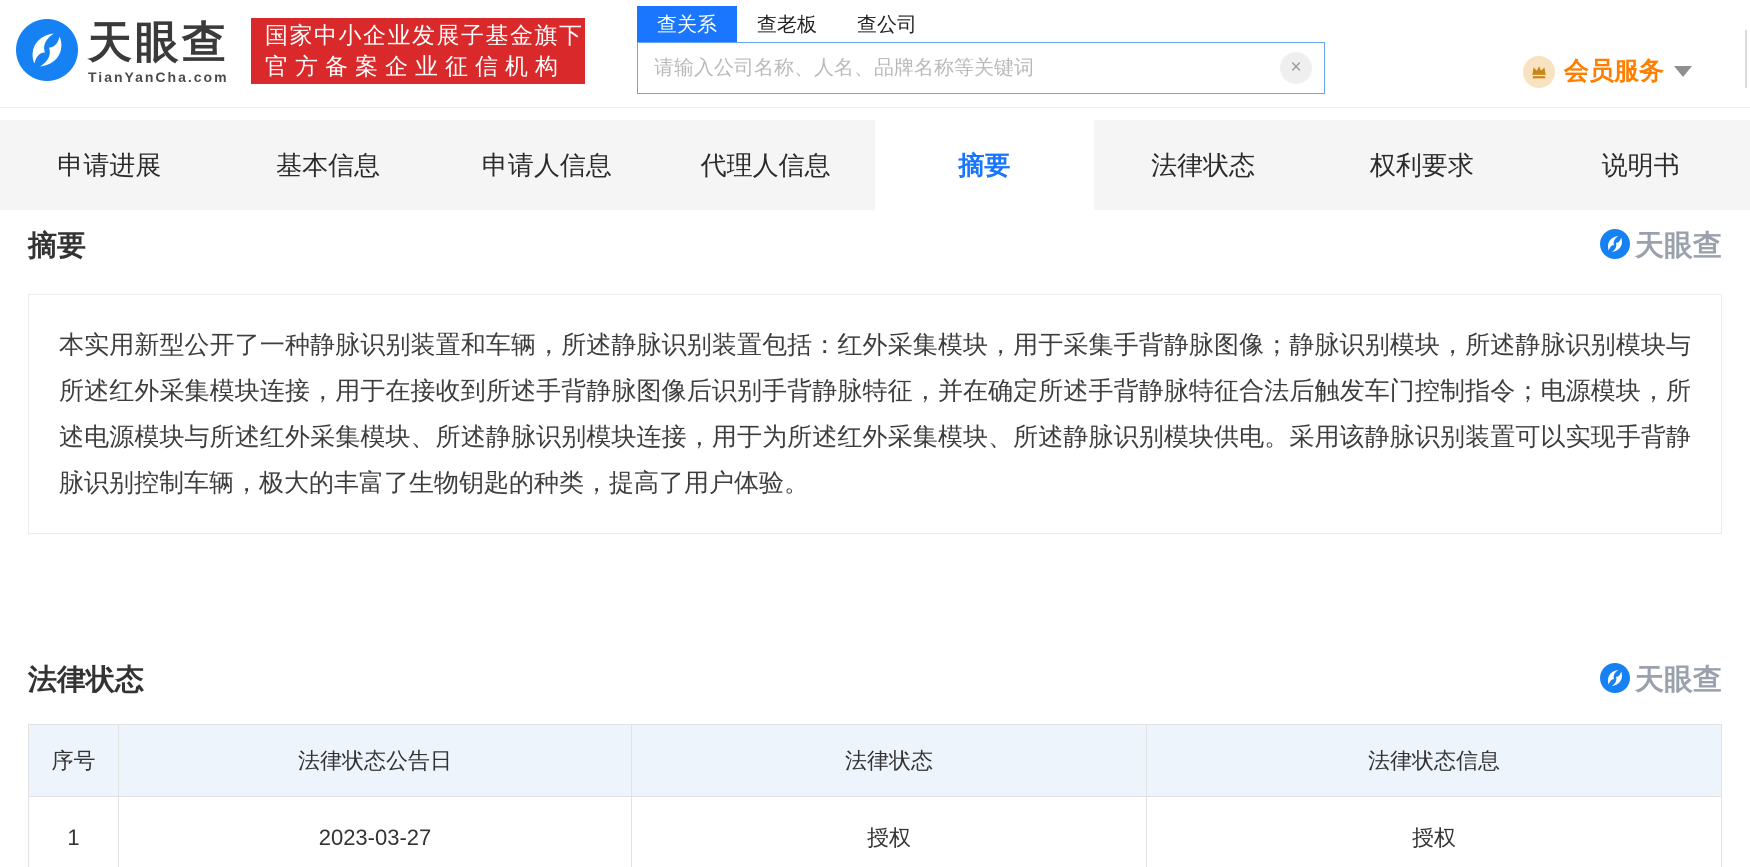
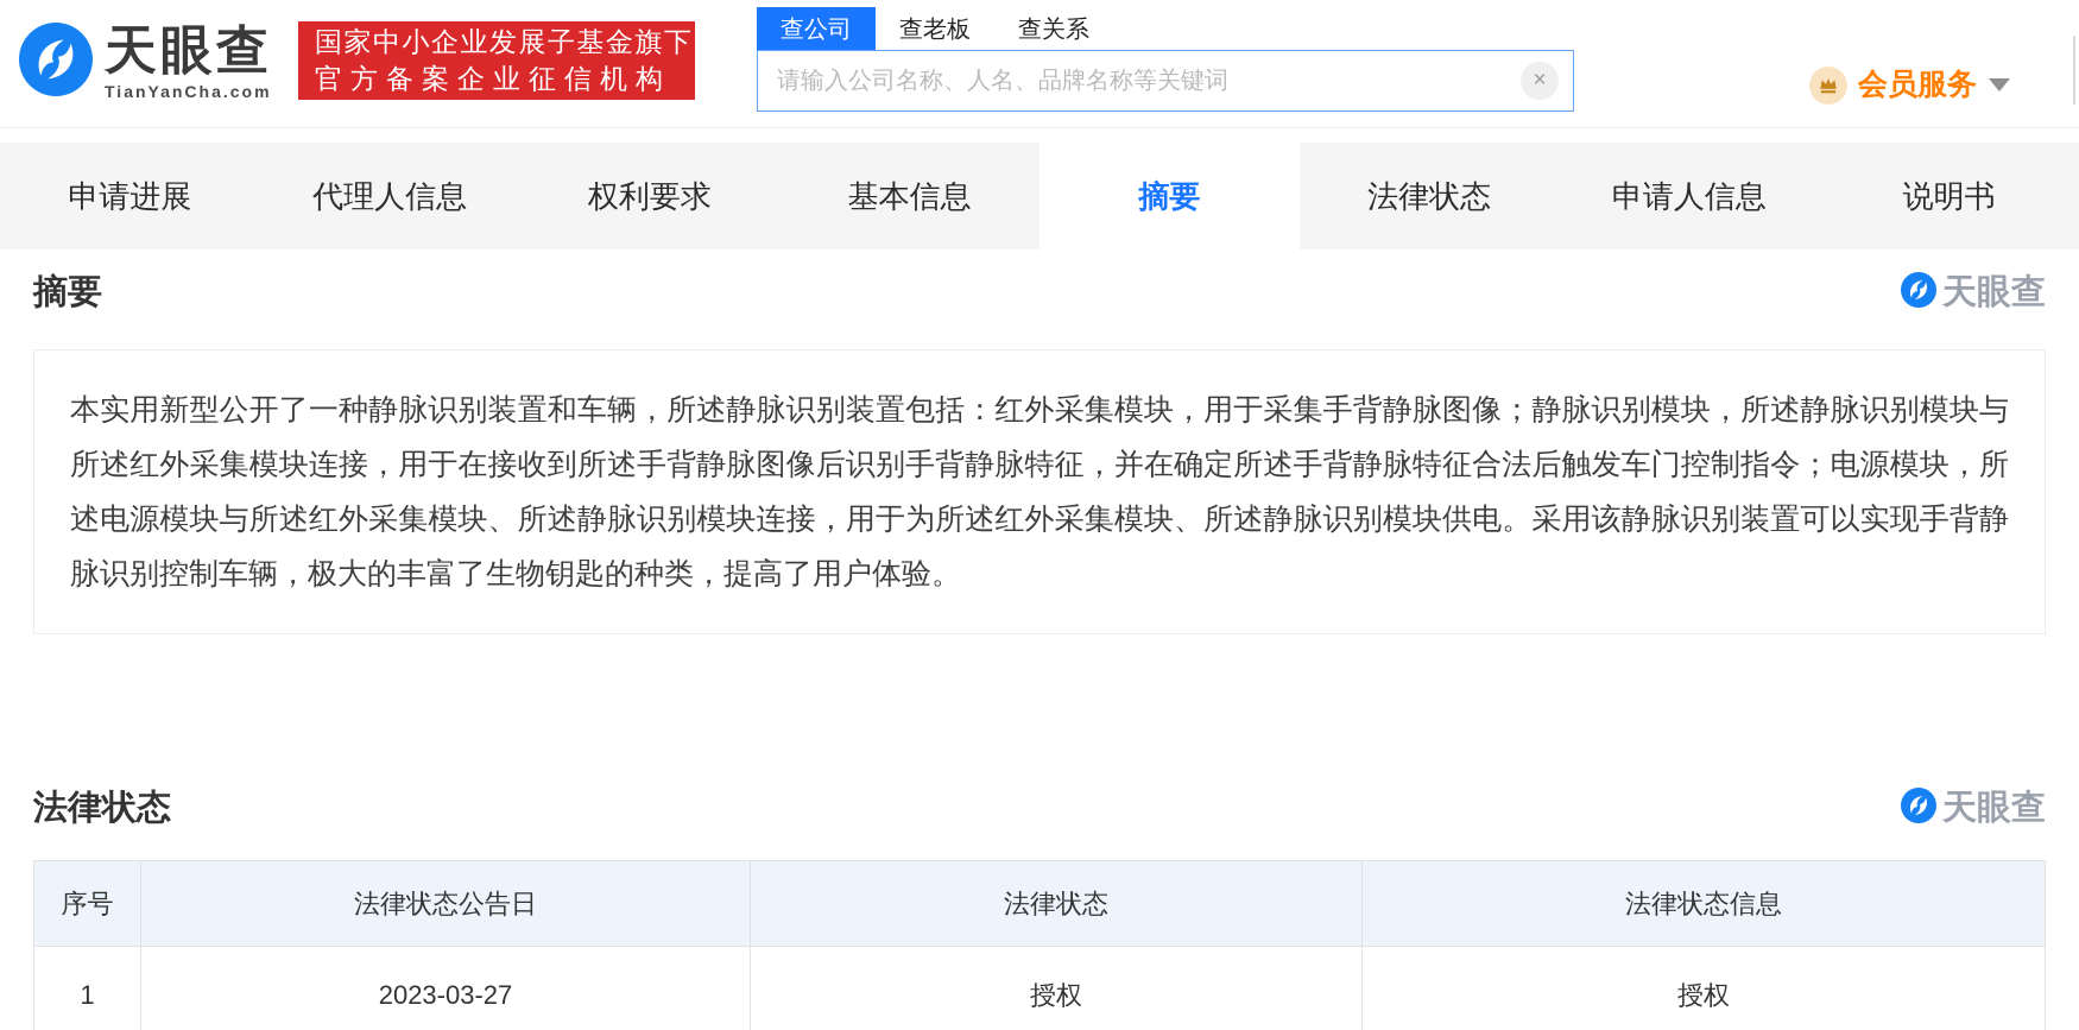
  天眼查
  TianYanCha.com
  国家中小企业发展子基金旗下
  官方备案企业征信机构
- 查关系
+ 查公司
  查老板
- 查公司
+ 查关系
  请输入公司名称、人名、品牌名称等关键词
  ×
  会员服务
  申请进展
- 基本信息
+ 代理人信息
- 申请人信息
+ 权利要求
- 代理人信息
+ 基本信息
  摘要
  法律状态
- 权利要求
+ 申请人信息
  说明书
  摘要
  天眼查
  本实用新型公开了一种静脉识别装置和车辆，所述静脉识别装置包括：红外采集模块，用于采集手背静脉图像；静脉识别模块，所述静脉识别模块与所述红外采集模块连接，用于在接收到所述手背静脉图像后识别手背静脉特征，并在确定所述手背静脉特征合法后触发车门控制指令；电源模块，所述电源模块与所述红外采集模块、所述静脉识别模块连接，用于为所述红外采集模块、所述静脉识别模块供电。采用该静脉识别装置可以实现手背静脉识别控制车辆，极大的丰富了生物钥匙的种类，提高了用户体验。
  法律状态
  天眼查
  序号	法律状态公告日	法律状态	法律状态信息
  1	2023-03-27	授权	授权
